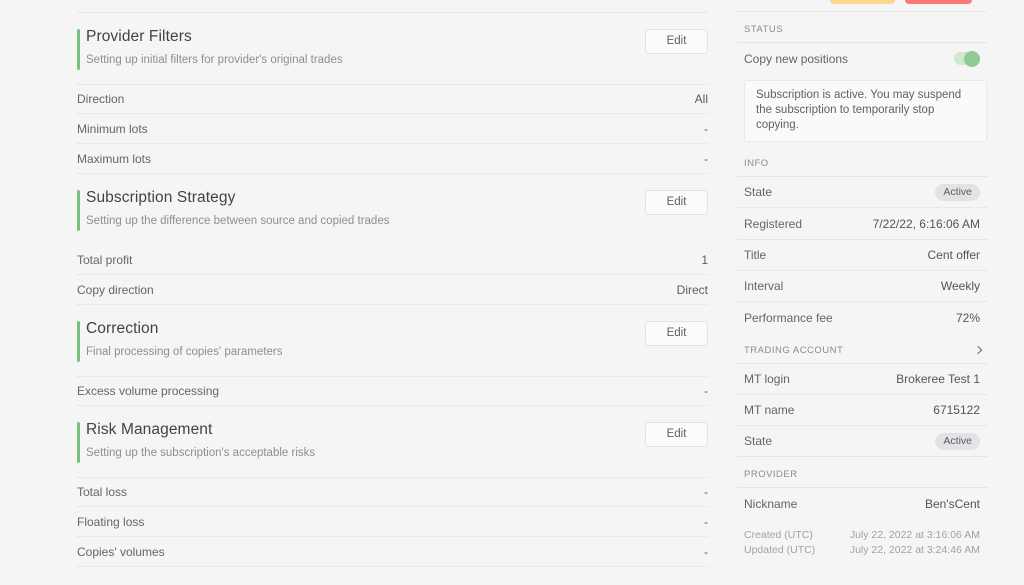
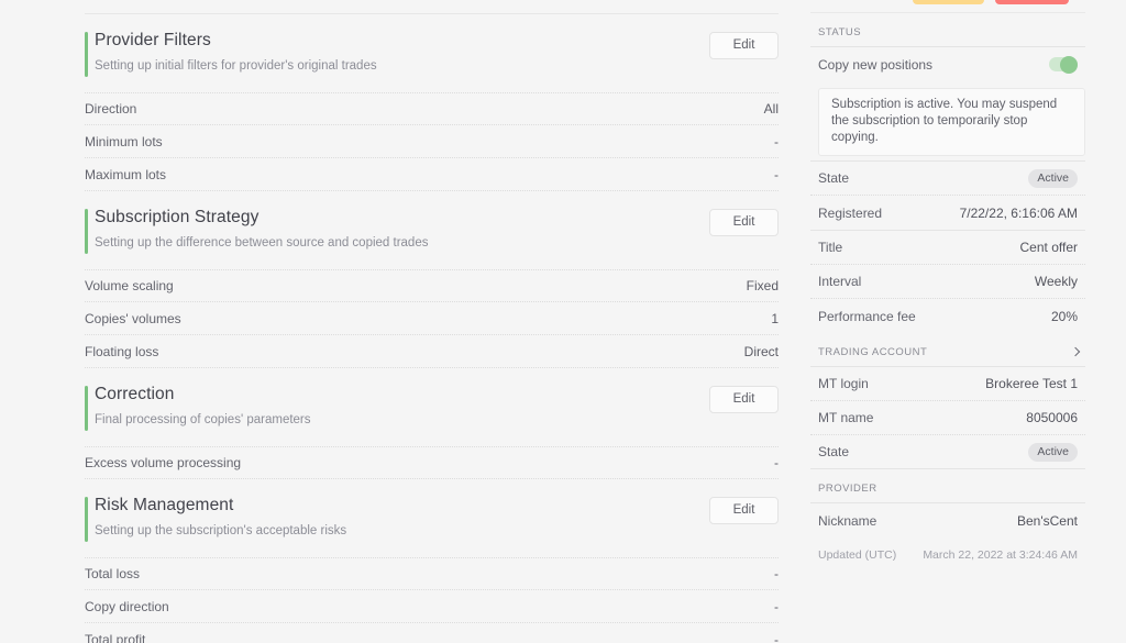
  Provider Filters
  Setting up initial filters for provider's original trades
  Edit
  Direction
  All
  Minimum lots
  -
  Maximum lots
  -
  Subscription Strategy
  Setting up the difference between source and copied trades
  Edit
+ Volume scaling
+ Fixed
- Total profit
+ Copies' volumes
  1
- Copy direction
+ Floating loss
  Direct
  Correction
  Final processing of copies' parameters
  Edit
  Excess volume processing
  -
  Risk Management
  Setting up the subscription's acceptable risks
  Edit
  Total loss
  -
- Floating loss
+ Copy direction
  -
- Copies' volumes
+ Total profit
  -
  STATUS
  Copy new positions
  Subscription is active. You may suspend the subscription to temporarily stop copying.
- INFO
  State
  Active
  Registered
  7/22/22, 6:16:06 AM
  Title
  Cent offer
  Interval
  Weekly
  Performance fee
- 72%
+ 20%
  TRADING ACCOUNT
  MT login
  Brokeree Test 1
  MT name
- 6715122
+ 8050006
  State
  Active
  PROVIDER
  Nickname
  Ben'sCent
- Created (UTC)
- July 22, 2022 at 3:16:06 AM
  Updated (UTC)
- July 22, 2022 at 3:24:46 AM
+ March 22, 2022 at 3:24:46 AM
